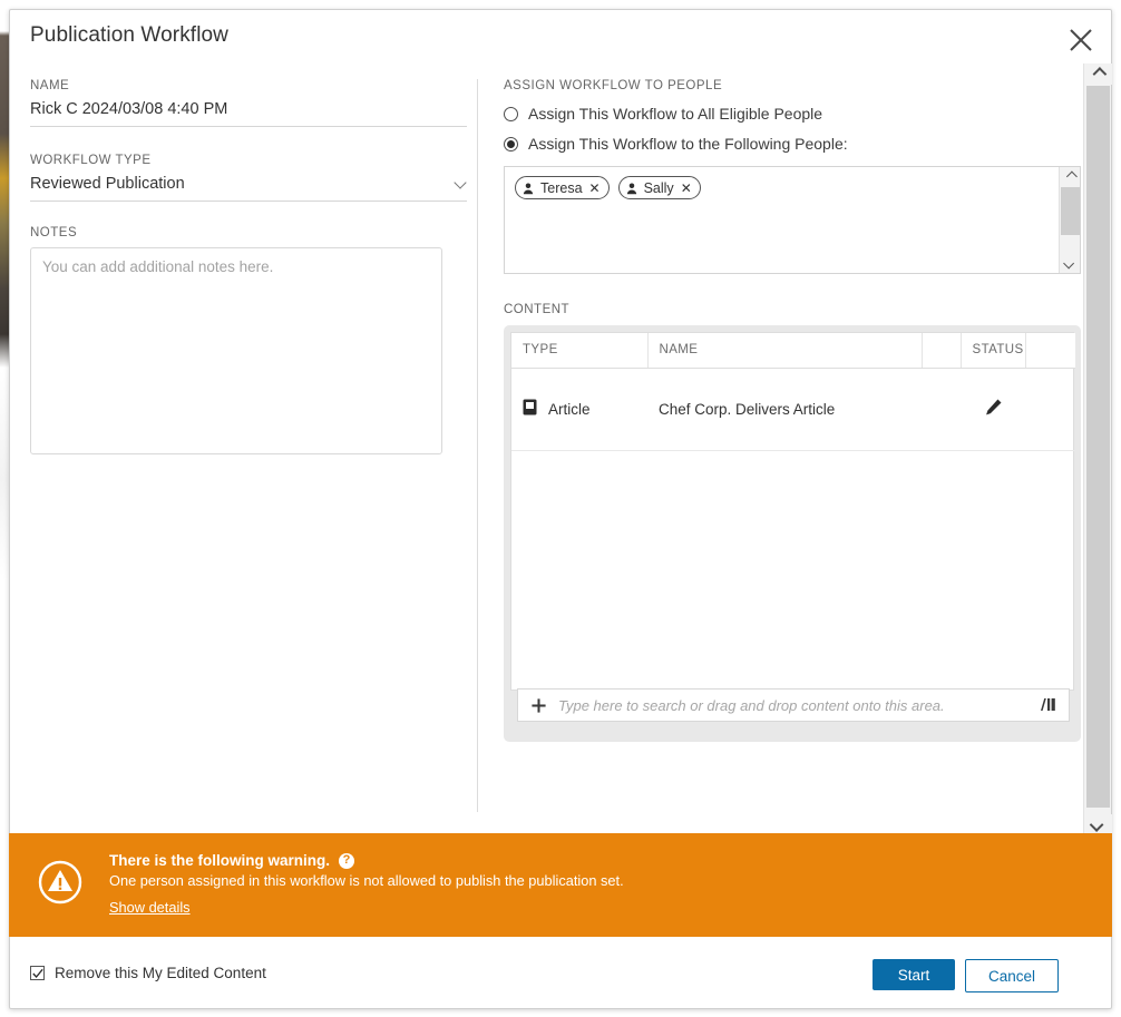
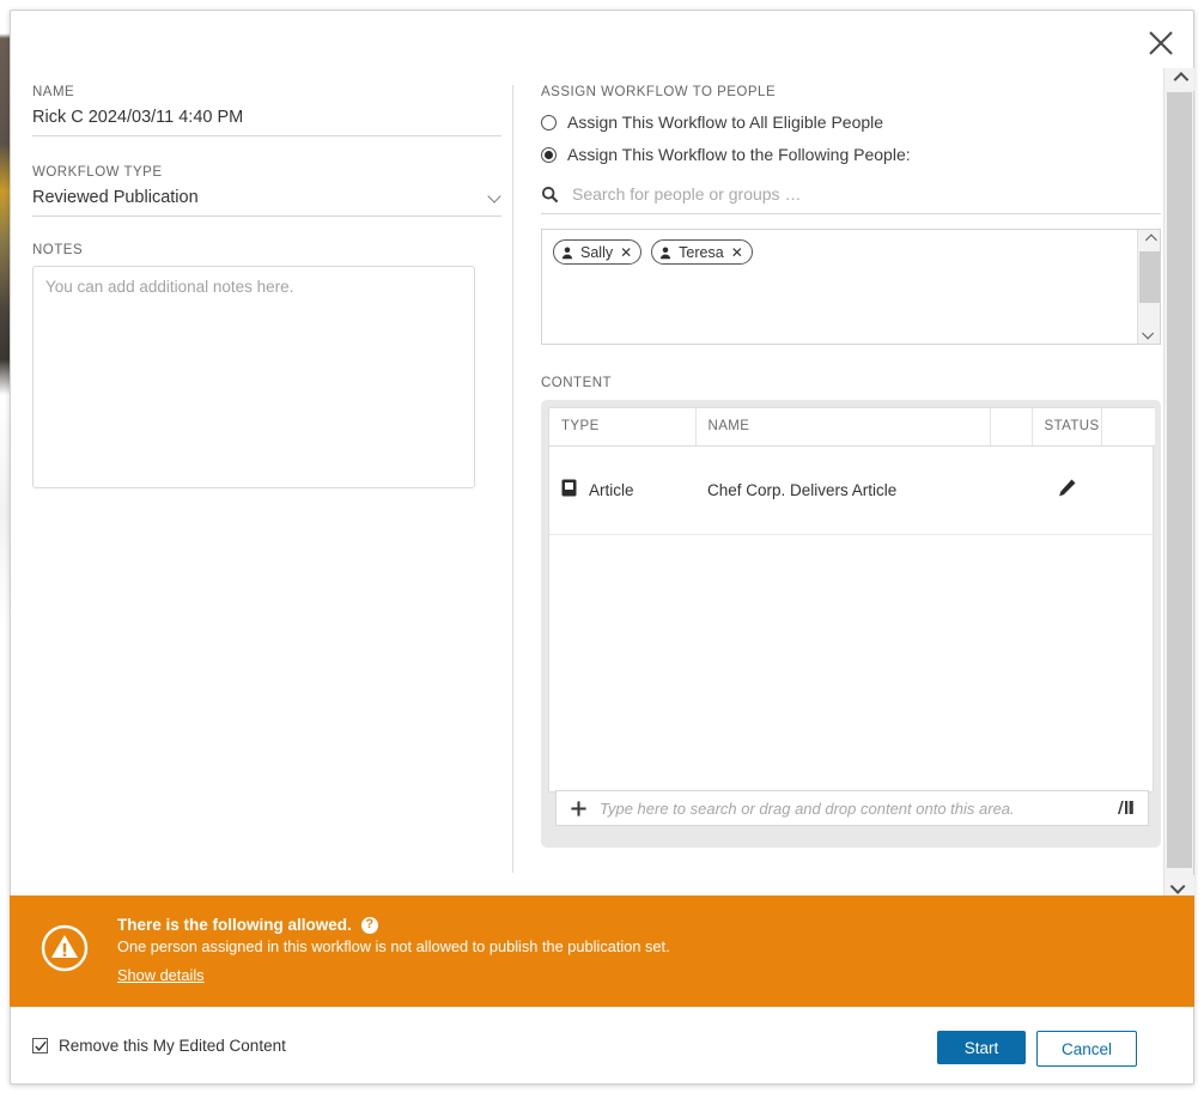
- Publication Workflow
  NAME
- Rick C 2024/03/08 4:40 PM
+ Rick C 2024/03/11 4:40 PM
  WORKFLOW TYPE
  Reviewed Publication
  NOTES
  You can add additional notes here.
  ASSIGN WORKFLOW TO PEOPLE
  Assign This Workflow to All Eligible People
  Assign This Workflow to the Following People:
+ Search for people or groups …
- Teresa
+ Sally
  ✕
- Sally
+ Teresa
  ✕
  CONTENT
  TYPE	NAME		STATUS
  Article	Chef Corp. Delivers Article
  Type here to search or drag and drop content onto this area.
  Remove this My Edited Content
  Start
  Cancel
- There is the following warning.
+ There is the following allowed.
  ?
  One person assigned in this workflow is not allowed to publish the publication set.
  Show details
